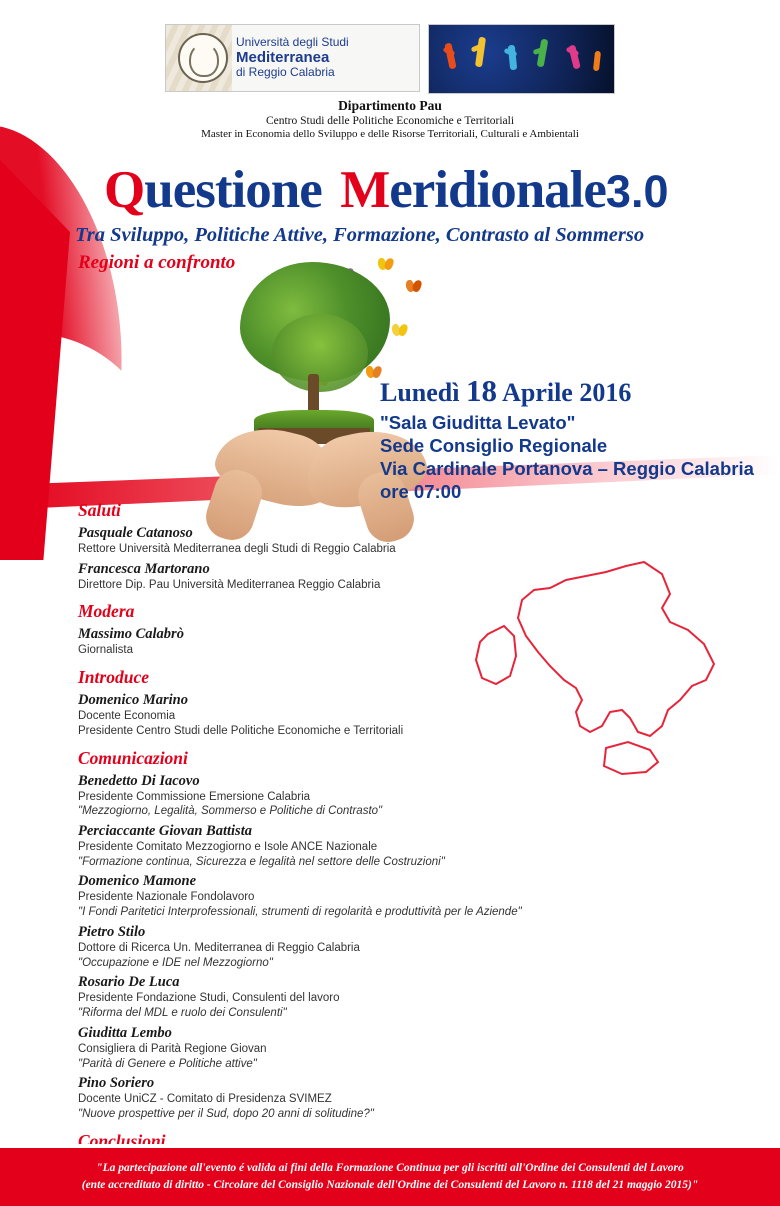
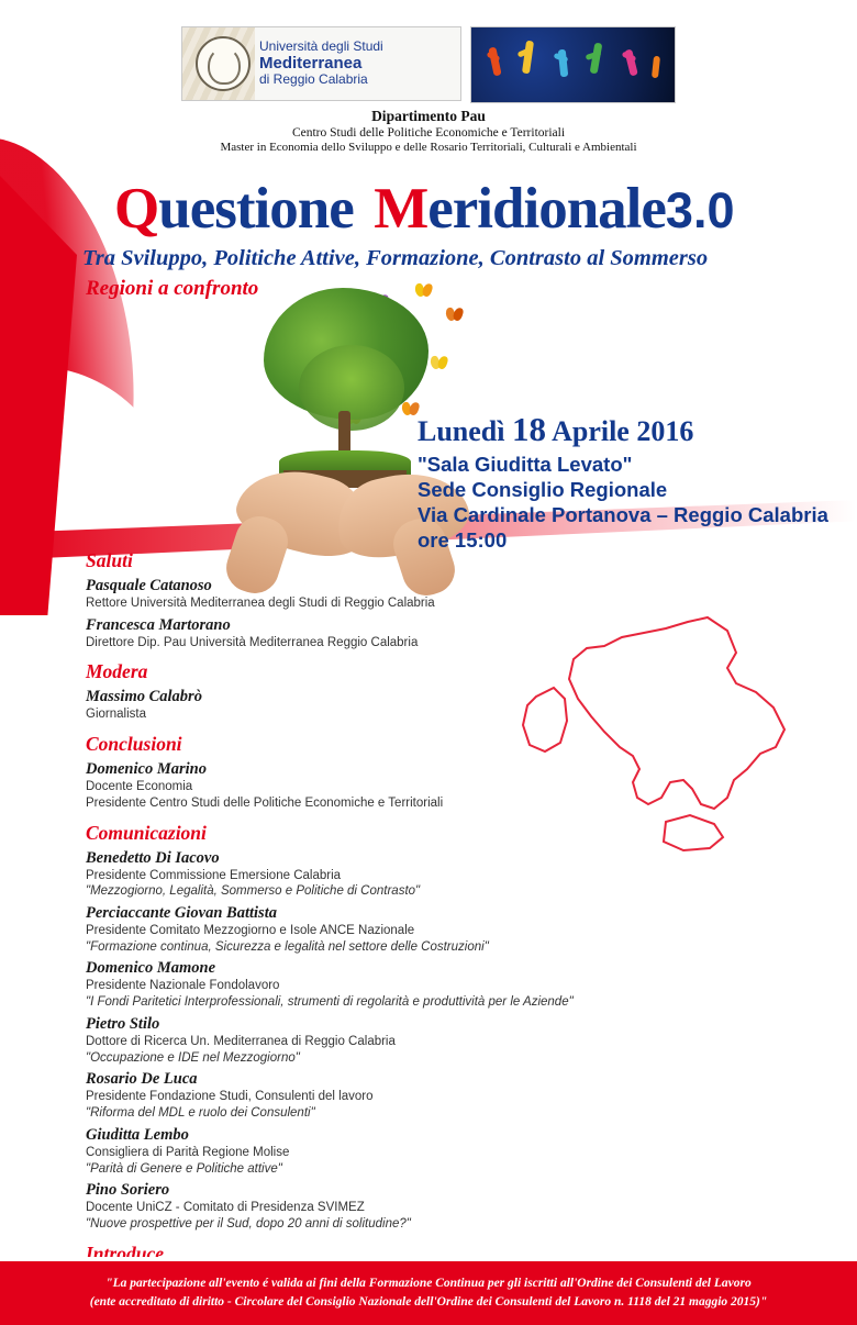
  Università degli Studi
  Mediterranea
  di Reggio Calabria
  Dipartimento Pau
  Centro Studi delle Politiche Economiche e Territoriali
- Master in Economia dello Sviluppo e delle Risorse Territoriali, Culturali e Ambientali
+ Master in Economia dello Sviluppo e delle Rosario Territoriali, Culturali e Ambientali
  Questione Meridionale3.0
  Tra Sviluppo, Politiche Attive, Formazione, Contrasto al Sommerso
  Regioni a confronto
  Lunedì 18 Aprile 2016
  "Sala Giuditta Levato"
  Sede Consiglio Regionale
  Via Cardinale Portanova – Reggio Calabria
- ore 07:00
+ ore 15:00
  Saluti
  Pasquale Catanoso
  Rettore Università Mediterranea degli Studi di Reggio Calabria
  Francesca Martorano
  Direttore Dip. Pau Università Mediterranea Reggio Calabria
  Modera
  Massimo Calabrò
  Giornalista
- Introduce
+ Conclusioni
  Domenico Marino
  Docente Economia
  Presidente Centro Studi delle Politiche Economiche e Territoriali
  Comunicazioni
  Benedetto Di Iacovo
  Presidente Commissione Emersione Calabria
  "Mezzogiorno, Legalità, Sommerso e Politiche di Contrasto"
  Perciaccante Giovan Battista
  Presidente Comitato Mezzogiorno e Isole ANCE Nazionale
  "Formazione continua, Sicurezza e legalità nel settore delle Costruzioni"
  Domenico Mamone
  Presidente Nazionale Fondolavoro
  "I Fondi Paritetici Interprofessionali, strumenti di regolarità e produttività per le Aziende"
  Pietro Stilo
  Dottore di Ricerca Un. Mediterranea di Reggio Calabria
  "Occupazione e IDE nel Mezzogiorno"
  Rosario De Luca
  Presidente Fondazione Studi, Consulenti del lavoro
  "Riforma del MDL e ruolo dei Consulenti"
  Giuditta Lembo
- Consigliera di Parità Regione Giovan
+ Consigliera di Parità Regione Molise
  "Parità di Genere e Politiche attive"
  Pino Soriero
  Docente UniCZ - Comitato di Presidenza SVIMEZ
  "Nuove prospettive per il Sud, dopo 20 anni di solitudine?"
- Conclusioni
+ Introduce
  "La partecipazione all'evento é valida ai fini della Formazione Continua per gli iscritti all'Ordine dei Consulenti del Lavoro
  (ente accreditato di diritto - Circolare del Consiglio Nazionale dell'Ordine dei Consulenti del Lavoro n. 1118 del 21 maggio 2015)"
